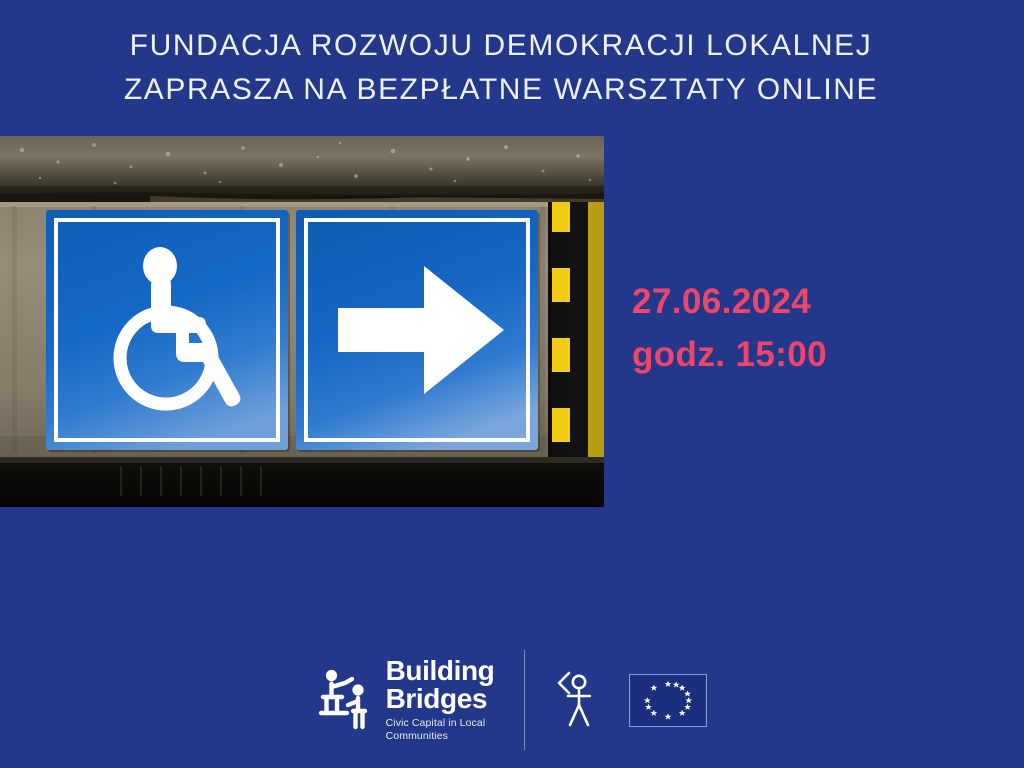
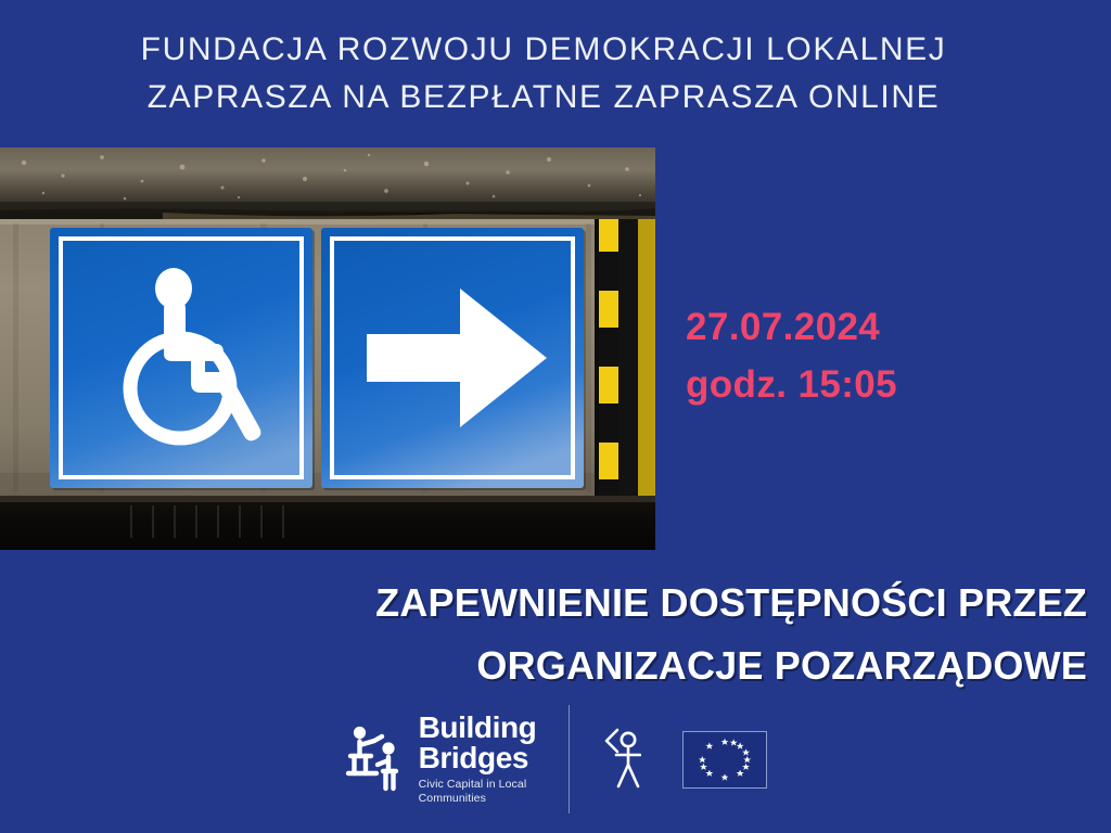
  FUNDACJA ROZWOJU DEMOKRACJI LOKALNEJ
- ZAPRASZA NA BEZPŁATNE WARSZTATY ONLINE
+ ZAPRASZA NA BEZPŁATNE ZAPRASZA ONLINE
- 27.06.2024
+ 27.07.2024
- godz. 15:00
+ godz. 15:05
+ ZAPEWNIENIE DOSTĘPNOŚCI PRZEZ
+ ORGANIZACJE POZARZĄDOWE
  Building
  Bridges
  Civic Capital in Local
  Communities
